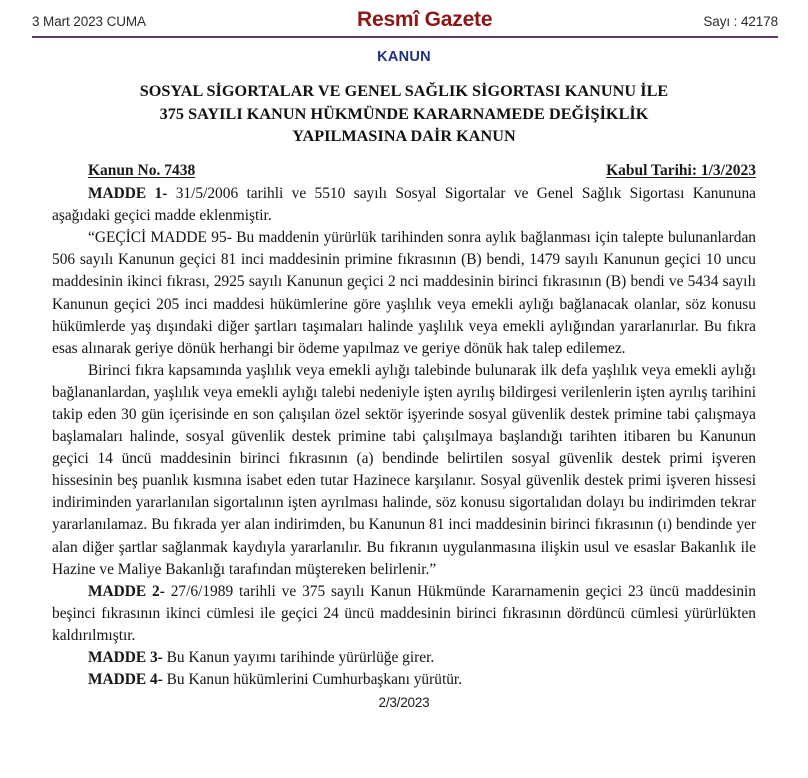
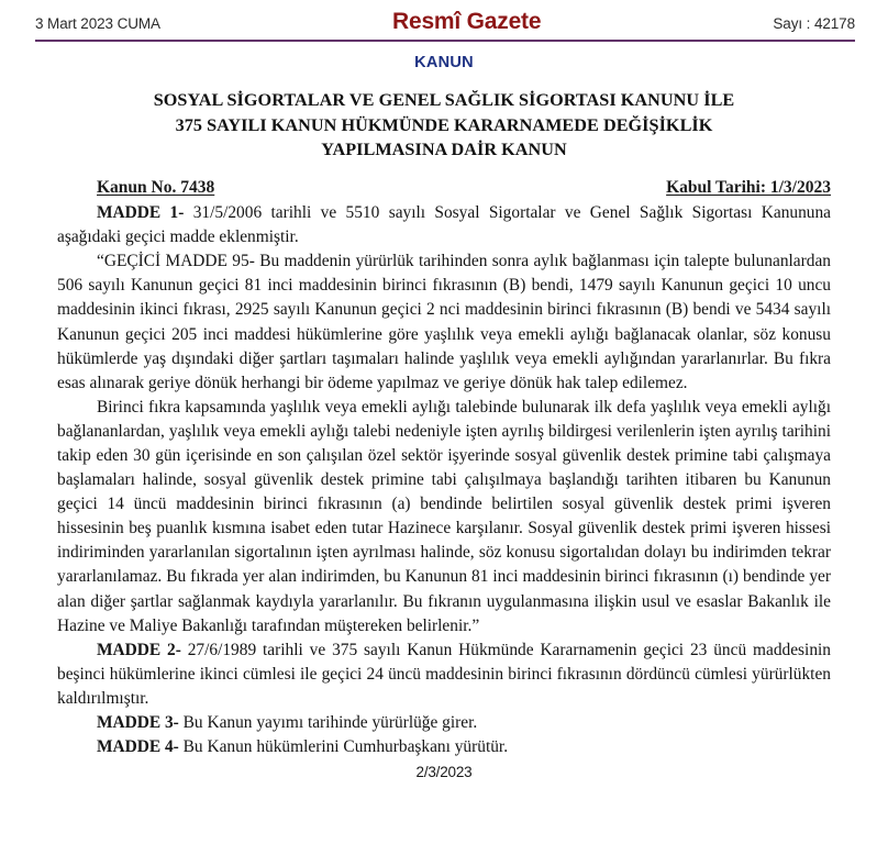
  3 Mart 2023 CUMA
  Resmî Gazete
  Sayı : 42178
  KANUN
  SOSYAL SİGORTALAR VE GENEL SAĞLIK SİGORTASI KANUNU İLE
  375 SAYILI KANUN HÜKMÜNDE KARARNAMEDE DEĞİŞİKLİK
  YAPILMASINA DAİR KANUN
  Kanun No. 7438
  Kabul Tarihi: 1/3/2023
  MADDE 1- 31/5/2006 tarihli ve 5510 sayılı Sosyal Sigortalar ve Genel Sağlık Sigortası Kanununa aşağıdaki geçici madde eklenmiştir.
- “GEÇİCİ MADDE 95- Bu maddenin yürürlük tarihinden sonra aylık bağlanması için talepte bulunanlardan 506 sayılı Kanunun geçici 81 inci maddesinin primine fıkrasının (B) bendi, 1479 sayılı Kanunun geçici 10 uncu maddesinin ikinci fıkrası, 2925 sayılı Kanunun geçici 2 nci maddesinin birinci fıkrasının (B) bendi ve 5434 sayılı Kanunun geçici 205 inci maddesi hükümlerine göre yaşlılık veya emekli aylığı bağlanacak olanlar, söz konusu hükümlerde yaş dışındaki diğer şartları taşımaları halinde yaşlılık veya emekli aylığından yararlanırlar. Bu fıkra esas alınarak geriye dönük herhangi bir ödeme yapılmaz ve geriye dönük hak talep edilemez.
+ “GEÇİCİ MADDE 95- Bu maddenin yürürlük tarihinden sonra aylık bağlanması için talepte bulunanlardan 506 sayılı Kanunun geçici 81 inci maddesinin birinci fıkrasının (B) bendi, 1479 sayılı Kanunun geçici 10 uncu maddesinin ikinci fıkrası, 2925 sayılı Kanunun geçici 2 nci maddesinin birinci fıkrasının (B) bendi ve 5434 sayılı Kanunun geçici 205 inci maddesi hükümlerine göre yaşlılık veya emekli aylığı bağlanacak olanlar, söz konusu hükümlerde yaş dışındaki diğer şartları taşımaları halinde yaşlılık veya emekli aylığından yararlanırlar. Bu fıkra esas alınarak geriye dönük herhangi bir ödeme yapılmaz ve geriye dönük hak talep edilemez.
  Birinci fıkra kapsamında yaşlılık veya emekli aylığı talebinde bulunarak ilk defa yaşlılık veya emekli aylığı bağlananlardan, yaşlılık veya emekli aylığı talebi nedeniyle işten ayrılış bildirgesi verilenlerin işten ayrılış tarihini takip eden 30 gün içerisinde en son çalışılan özel sektör işyerinde sosyal güvenlik destek primine tabi çalışmaya başlamaları halinde, sosyal güvenlik destek primine tabi çalışılmaya başlandığı tarihten itibaren bu Kanunun geçici 14 üncü maddesinin birinci fıkrasının (a) bendinde belirtilen sosyal güvenlik destek primi işveren hissesinin beş puanlık kısmına isabet eden tutar Hazinece karşılanır. Sosyal güvenlik destek primi işveren hissesi indiriminden yararlanılan sigortalının işten ayrılması halinde, söz konusu sigortalıdan dolayı bu indirimden tekrar yararlanılamaz. Bu fıkrada yer alan indirimden, bu Kanunun 81 inci maddesinin birinci fıkrasının (ı) bendinde yer alan diğer şartlar sağlanmak kaydıyla yararlanılır. Bu fıkranın uygulanmasına ilişkin usul ve esaslar Bakanlık ile Hazine ve Maliye Bakanlığı tarafından müştereken belirlenir.”
- MADDE 2- 27/6/1989 tarihli ve 375 sayılı Kanun Hükmünde Kararnamenin geçici 23 üncü maddesinin beşinci fıkrasının ikinci cümlesi ile geçici 24 üncü maddesinin birinci fıkrasının dördüncü cümlesi yürürlükten kaldırılmıştır.
+ MADDE 2- 27/6/1989 tarihli ve 375 sayılı Kanun Hükmünde Kararnamenin geçici 23 üncü maddesinin beşinci hükümlerine ikinci cümlesi ile geçici 24 üncü maddesinin birinci fıkrasının dördüncü cümlesi yürürlükten kaldırılmıştır.
  MADDE 3- Bu Kanun yayımı tarihinde yürürlüğe girer.
  MADDE 4- Bu Kanun hükümlerini Cumhurbaşkanı yürütür.
  2/3/2023
